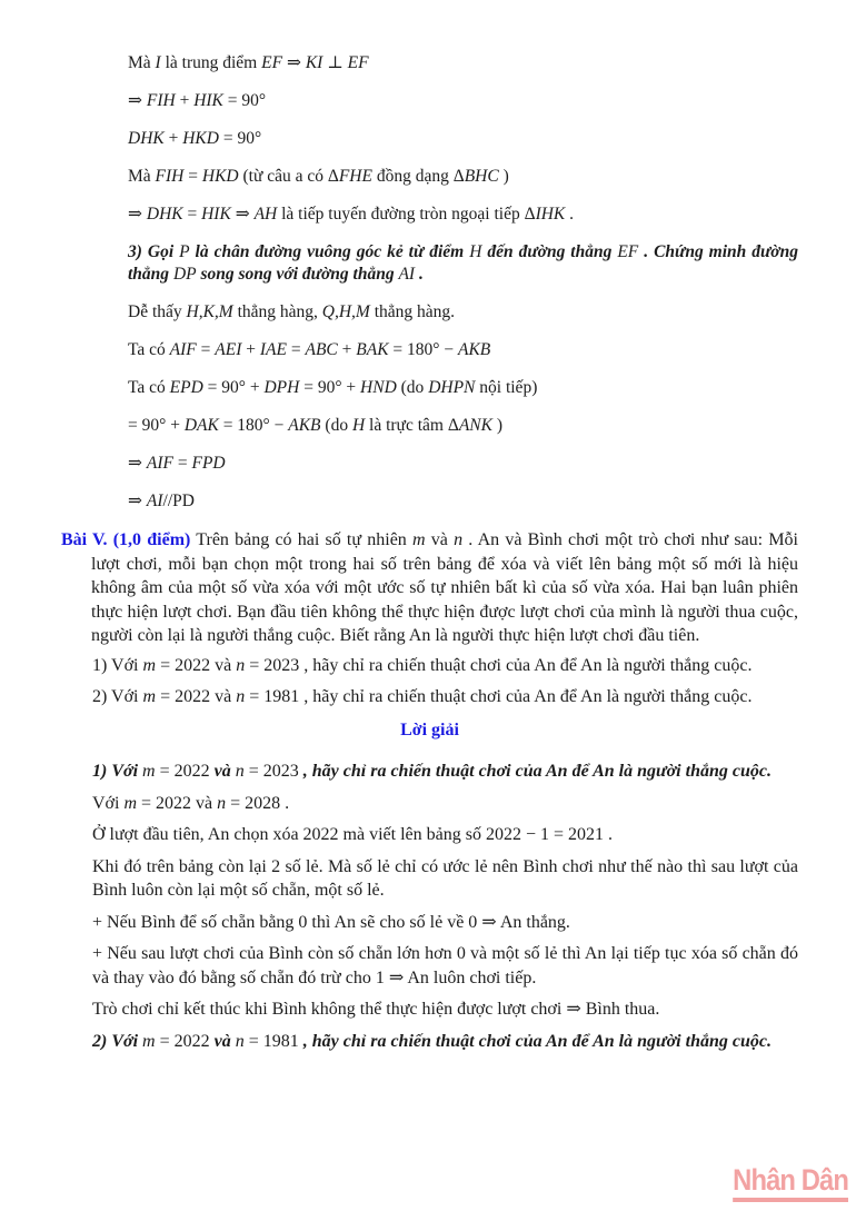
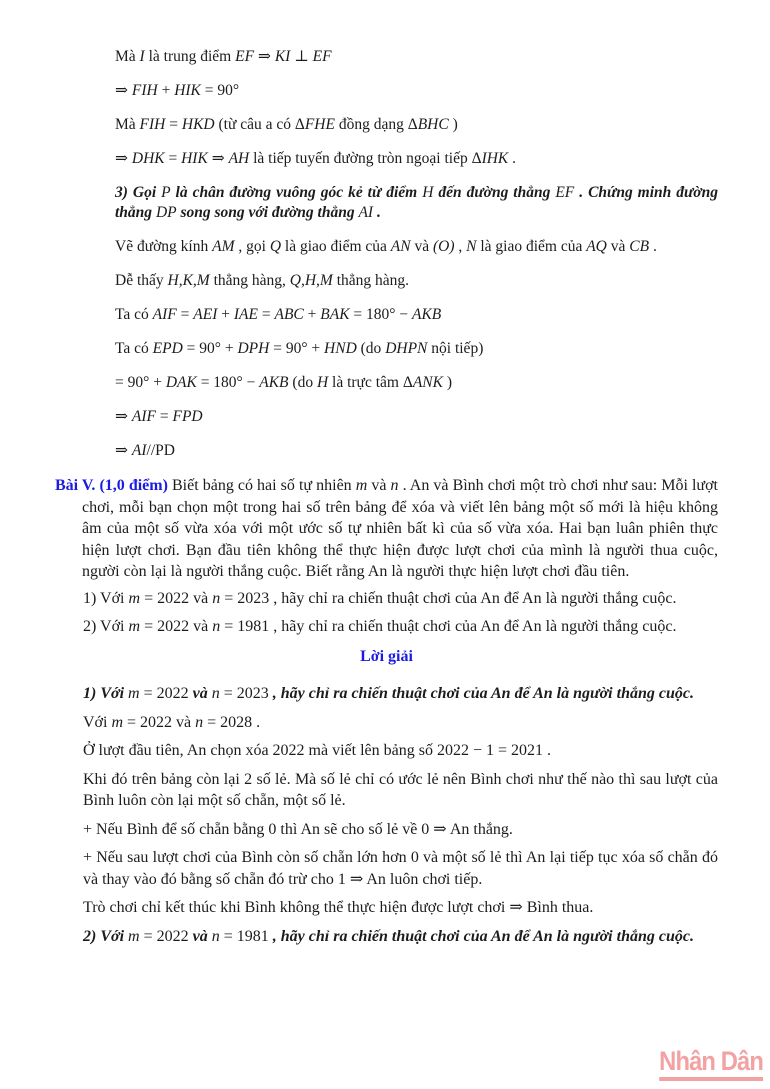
  Mà I là trung điểm EF ⇒ KI ⊥ EF
  ⇒ FIH + HIK = 90°
- DHK + HKD = 90°
  Mà FIH = HKD (từ câu a có ΔFHE đồng dạng ΔBHC )
  ⇒ DHK = HIK ⇒ AH là tiếp tuyến đường tròn ngoại tiếp ΔIHK .
  3) Gọi P là chân đường vuông góc kẻ từ điểm H đến đường thẳng EF . Chứng minh đường thẳng DP song song với đường thẳng AI .
+ Vẽ đường kính AM , gọi Q là giao điểm của AN và (O) , N là giao điểm của AQ và CB .
  Dễ thấy H,K,M thẳng hàng, Q,H,M thẳng hàng.
  Ta có AIF = AEI + IAE = ABC + BAK = 180° − AKB
  Ta có EPD = 90° + DPH = 90° + HND (do DHPN nội tiếp)
  = 90° + DAK = 180° − AKB (do H là trực tâm ΔANK )
  ⇒ AIF = FPD
  ⇒ AI//PD
- Bài V. (1,0 điểm) Trên bảng có hai số tự nhiên m và n . An và Bình chơi một trò chơi như sau: Mỗi lượt chơi, mỗi bạn chọn một trong hai số trên bảng để xóa và viết lên bảng một số mới là hiệu không âm của một số vừa xóa với một ước số tự nhiên bất kì của số vừa xóa. Hai bạn luân phiên thực hiện lượt chơi. Bạn đầu tiên không thể thực hiện được lượt chơi của mình là người thua cuộc, người còn lại là người thắng cuộc. Biết rằng An là người thực hiện lượt chơi đầu tiên.
+ Bài V. (1,0 điểm) Biết bảng có hai số tự nhiên m và n . An và Bình chơi một trò chơi như sau: Mỗi lượt chơi, mỗi bạn chọn một trong hai số trên bảng để xóa và viết lên bảng một số mới là hiệu không âm của một số vừa xóa với một ước số tự nhiên bất kì của số vừa xóa. Hai bạn luân phiên thực hiện lượt chơi. Bạn đầu tiên không thể thực hiện được lượt chơi của mình là người thua cuộc, người còn lại là người thắng cuộc. Biết rằng An là người thực hiện lượt chơi đầu tiên.
  1) Với m = 2022 và n = 2023 , hãy chỉ ra chiến thuật chơi của An để An là người thắng cuộc.
  2) Với m = 2022 và n = 1981 , hãy chỉ ra chiến thuật chơi của An để An là người thắng cuộc.
  Lời giải
  1) Với m = 2022 và n = 2023 , hãy chỉ ra chiến thuật chơi của An để An là người thắng cuộc.
  Với m = 2022 và n = 2028 .
  Ở lượt đầu tiên, An chọn xóa 2022 mà viết lên bảng số 2022 − 1 = 2021 .
  Khi đó trên bảng còn lại 2 số lẻ. Mà số lẻ chỉ có ước lẻ nên Bình chơi như thế nào thì sau lượt của Bình luôn còn lại một số chẵn, một số lẻ.
  + Nếu Bình để số chẵn bằng 0 thì An sẽ cho số lẻ về 0 ⇒ An thắng.
  + Nếu sau lượt chơi của Bình còn số chẵn lớn hơn 0 và một số lẻ thì An lại tiếp tục xóa số chẵn đó và thay vào đó bằng số chẵn đó trừ cho 1 ⇒ An luôn chơi tiếp.
  Trò chơi chỉ kết thúc khi Bình không thể thực hiện được lượt chơi ⇒ Bình thua.
  2) Với m = 2022 và n = 1981 , hãy chỉ ra chiến thuật chơi của An để An là người thắng cuộc.
  Nhân Dân
